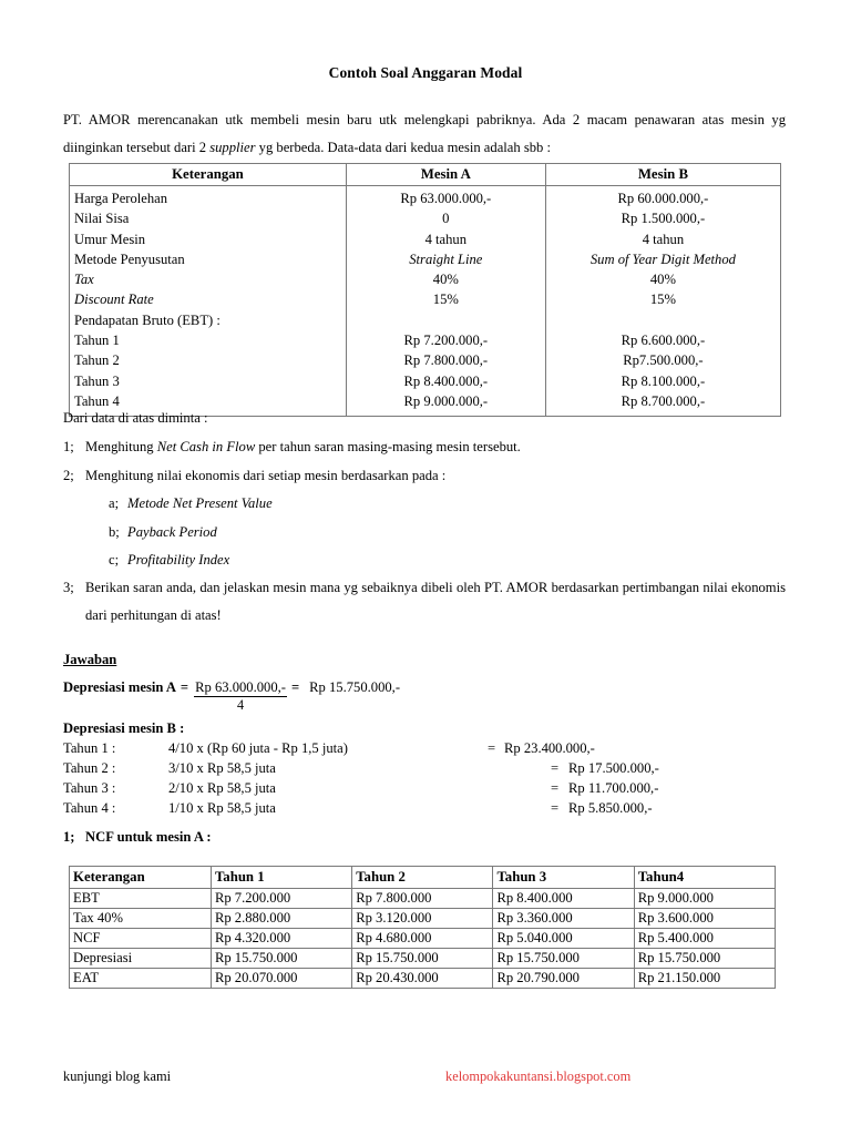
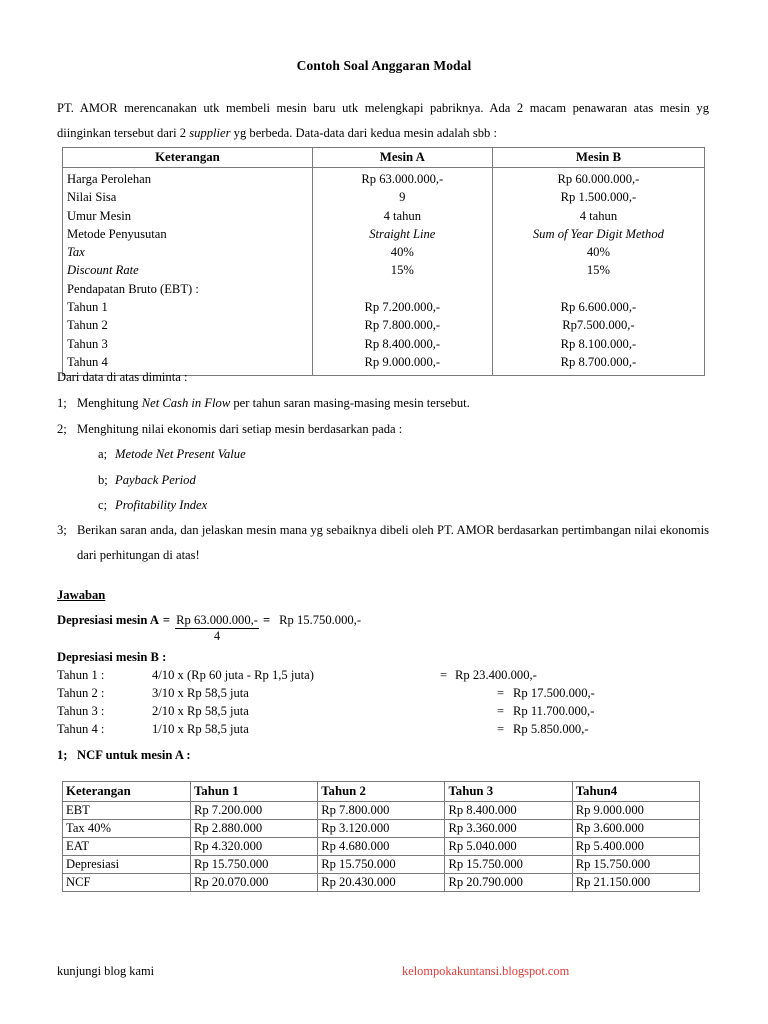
  Contoh Soal Anggaran Modal
  PT. AMOR merencanakan utk membeli mesin baru utk melengkapi pabriknya. Ada 2 macam penawaran atas mesin yg diinginkan tersebut dari 2 supplier yg berbeda. Data-data dari kedua mesin adalah sbb :
  Keterangan	Mesin A	Mesin B
- Harga Perolehan Nilai Sisa Umur Mesin Metode Penyusutan Tax Discount Rate Pendapatan Bruto (EBT) : Tahun 1 Tahun 2 Tahun 3 Tahun 4	Rp 63.000.000,- 0 4 tahun Straight Line 40% 15% Rp 7.200.000,- Rp 7.800.000,- Rp 8.400.000,- Rp 9.000.000,-	Rp 60.000.000,- Rp 1.500.000,- 4 tahun Sum of Year Digit Method 40% 15% Rp 6.600.000,- Rp7.500.000,- Rp 8.100.000,- Rp 8.700.000,-
+ Harga Perolehan Nilai Sisa Umur Mesin Metode Penyusutan Tax Discount Rate Pendapatan Bruto (EBT) : Tahun 1 Tahun 2 Tahun 3 Tahun 4	Rp 63.000.000,- 9 4 tahun Straight Line 40% 15% Rp 7.200.000,- Rp 7.800.000,- Rp 8.400.000,- Rp 9.000.000,-	Rp 60.000.000,- Rp 1.500.000,- 4 tahun Sum of Year Digit Method 40% 15% Rp 6.600.000,- Rp7.500.000,- Rp 8.100.000,- Rp 8.700.000,-
  Dari data di atas diminta :
  1;
  Menghitung Net Cash in Flow per tahun saran masing-masing mesin tersebut.
  2;
  Menghitung nilai ekonomis dari setiap mesin berdasarkan pada :
  a;
  Metode Net Present Value
  b;
  Payback Period
  c;
  Profitability Index
  3;
  Berikan saran anda, dan jelaskan mesin mana yg sebaiknya dibeli oleh PT. AMOR berdasarkan pertimbangan nilai ekonomis dari perhitungan di atas!
  Jawaban
  Depresiasi mesin A =
  Rp 63.000.000,-
  4
  = Rp 15.750.000,-
  Depresiasi mesin B :
  Tahun 1 :
  4/10 x (Rp 60 juta - Rp 1,5 juta)
  =
  Rp 23.400.000,-
  Tahun 2 :
  3/10 x Rp 58,5 juta
  =
  Rp 17.500.000,-
  Tahun 3 :
  2/10 x Rp 58,5 juta
  =
  Rp 11.700.000,-
  Tahun 4 :
  1/10 x Rp 58,5 juta
  =
  Rp 5.850.000,-
  1; NCF untuk mesin A :
  Keterangan	Tahun 1	Tahun 2	Tahun 3	Tahun4
  EBT	Rp 7.200.000	Rp 7.800.000	Rp 8.400.000	Rp 9.000.000
  Tax 40%	Rp 2.880.000	Rp 3.120.000	Rp 3.360.000	Rp 3.600.000
- NCF	Rp 4.320.000	Rp 4.680.000	Rp 5.040.000	Rp 5.400.000
+ EAT	Rp 4.320.000	Rp 4.680.000	Rp 5.040.000	Rp 5.400.000
  Depresiasi	Rp 15.750.000	Rp 15.750.000	Rp 15.750.000	Rp 15.750.000
- EAT	Rp 20.070.000	Rp 20.430.000	Rp 20.790.000	Rp 21.150.000
+ NCF	Rp 20.070.000	Rp 20.430.000	Rp 20.790.000	Rp 21.150.000
  kunjungi blog kami
  kelompokakuntansi.blogspot.com
